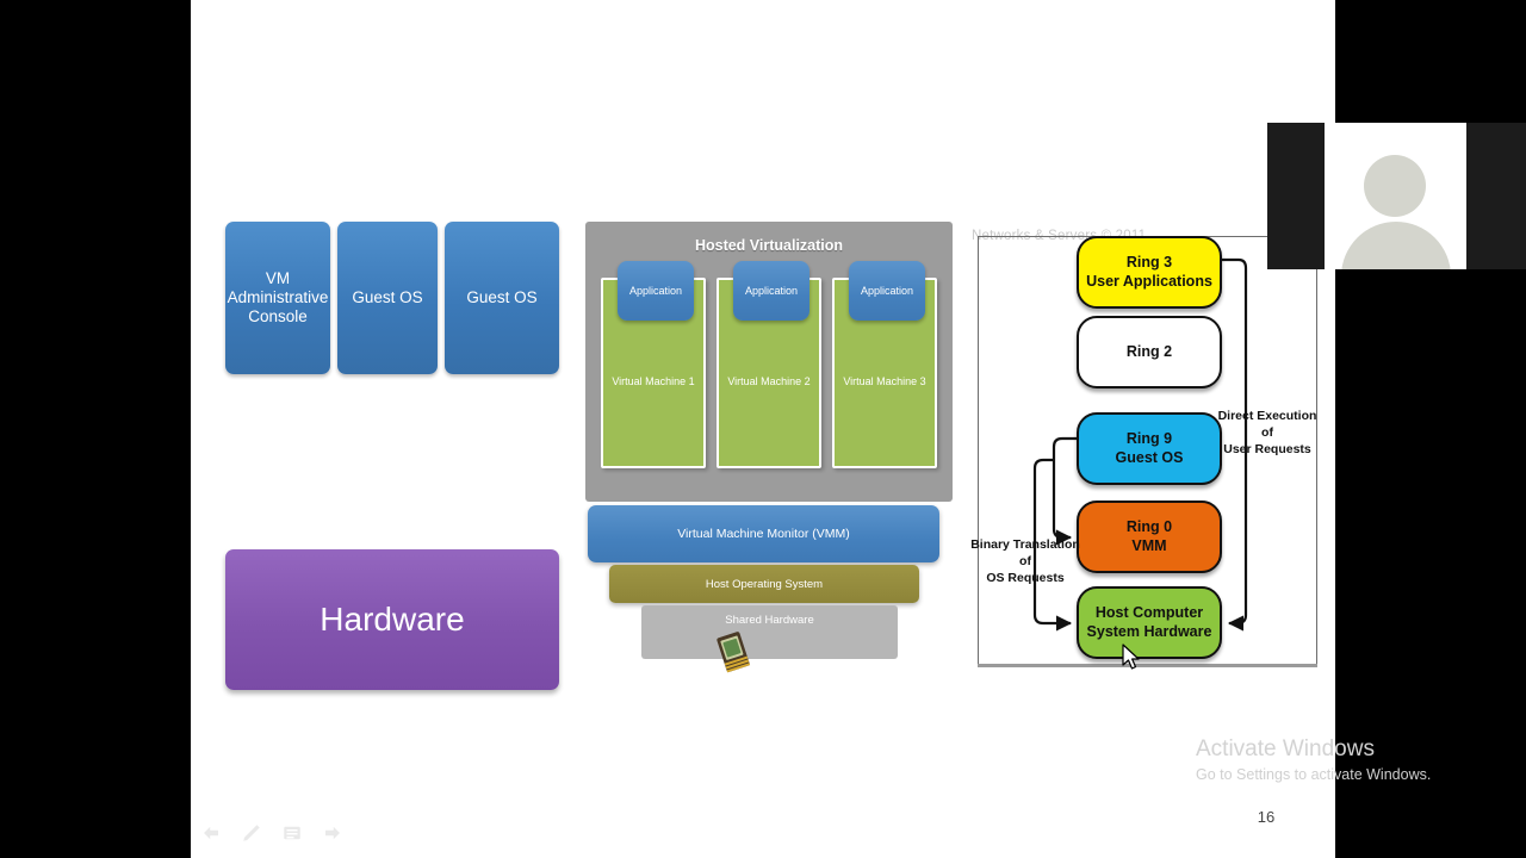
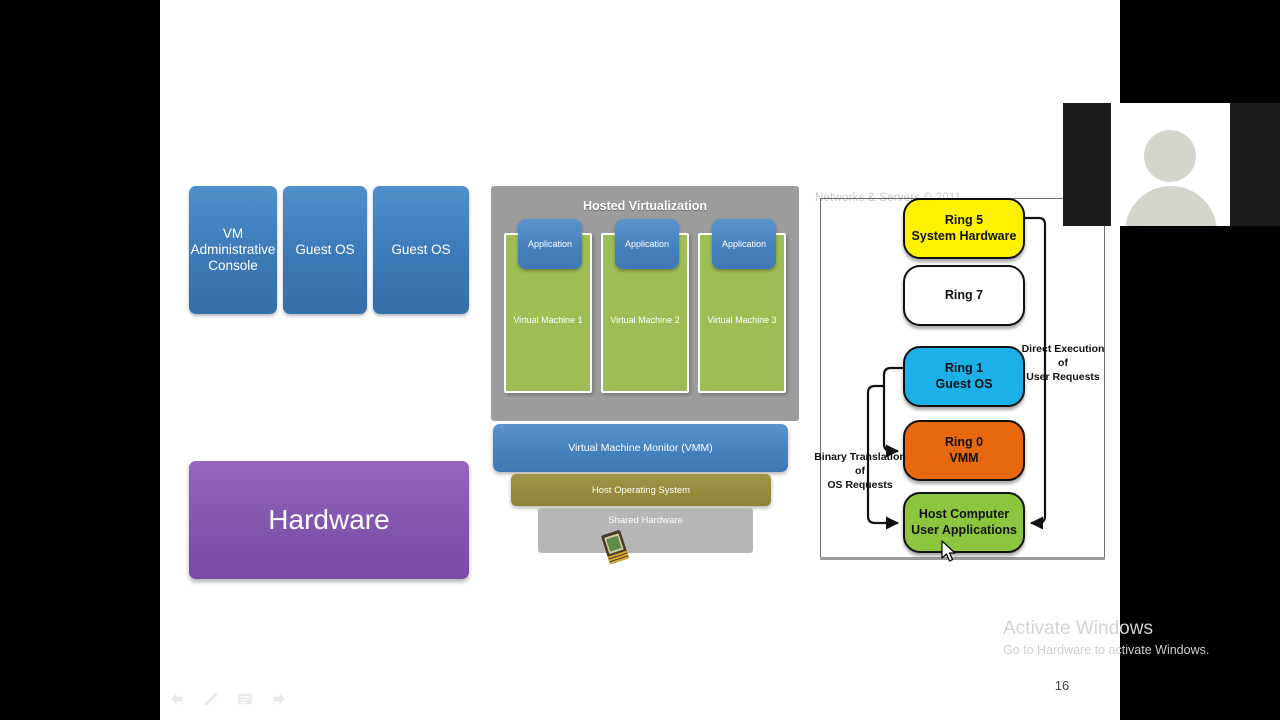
  VM
  Administrative
  Console
  Guest OS
  Guest OS
  Hardware
  Hosted Virtualization
  Application
  Virtual Machine 1
  Application
  Virtual Machine 2
  Application
  Virtual Machine 3
  Virtual Machine Monitor (VMM)
  Host Operating System
  Shared Hardware
  Networks & Server
- Ring 3
+ Ring 5
- User Applications
+ System Hardware
- Ring 2
+ Ring 7
- Ring 9
+ Ring 1
  Guest OS
  Ring 0
  VMM
  Host Computer
- System Hardware
+ User Applications
  Direct Execution
  of
  User Requests
  Binary Translation
  of
  OS Requests
  Activate Windows
- Go to Settings to activate Windows.
+ Go to Hardware to activate Windows.
  16
